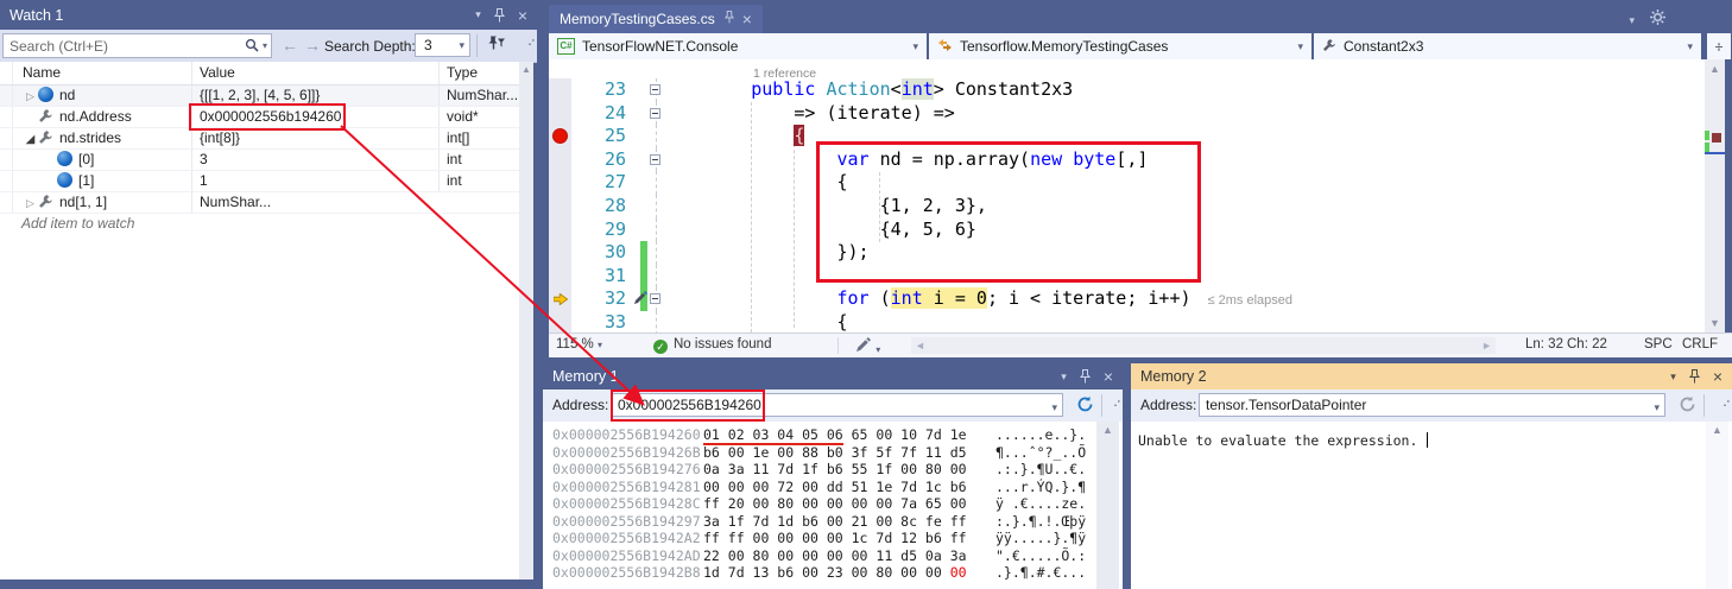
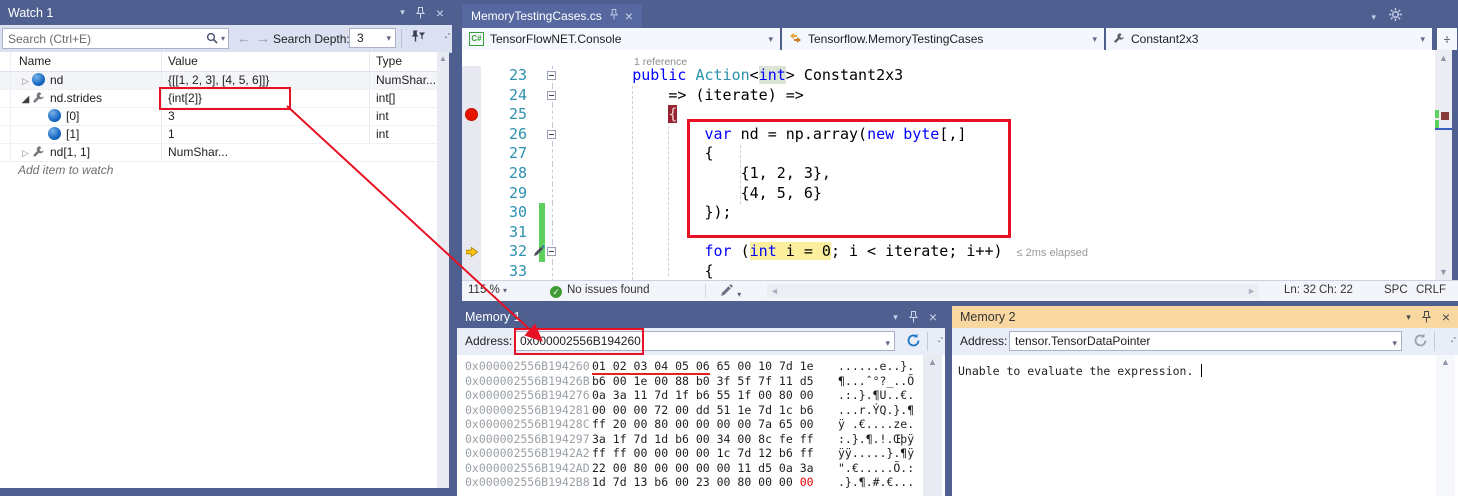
  Watch 1
  ▾
  ×
  Search (Ctrl+E)
  ▾
  ←
  →
  Search Depth
  3
  ▾
  Name
  Value
  Type
  ▷ nd
  {[[1, 2, 3], [4, 5, 6]]}
  NumShar...
- nd.Address
- 0x000002556b194260
- void*
  ◢ nd.strides
- {int[8]}
+ {int[2]}
  int[]
  [0]
  3
  int
  [1]
  1
  int
  ▷ nd[1, 1]
  NumShar...
  Add item to watch
  ▲
  MemoryTestingCases.cs
  ×
  ▾
  C#
  TensorFlowNET.Console
  ▾
  Tensorflow.MemoryTestingCases
  ▾
  Constant2x3
  ▾
  1 reference
  23
  public Action<int> Constant2x3
  24
  => (iterate) =>
  25
  {
  26
  var nd = np.array(new byte[,]
  27
  {
  28
  {1, 2, 3},
  29
  {4, 5, 6}
  30
  });
  31
  32
  for (int i = 0; i < iterate; i++) ≤ 2ms elapsed
  33
  {
  ▲
  ▼
  115 % ▾
  ✓ No issues found
  ▾
  ◄
  ►
  Ln: 32
  Ch: 22
  SPC
  CRLF
  Memory
  ▾
  ×
  Address:
  0x000002556B194260
  ▾
  0x000002556B194260
  01 02 03 04 05 06 65 00 10 7d 1e
  ......e..}.
  0x000002556B19426B
  b6 00 1e 00 88 b0 3f 5f 7f 11 d5
  ¶...ˆ°?_..Õ
  0x000002556B194276
  0a 3a 11 7d 1f b6 55 1f 00 80 00
  .:.}.¶U..€.
  0x000002556B194281
  00 00 00 72 00 dd 51 1e 7d 1c b6
  ...r.ÝQ.}.¶
  0x000002556B19428C
  ff 20 00 80 00 00 00 00 7a 65 00
  ÿ .€....ze.
  0x000002556B194297
- 3a 1f 7d 1d b6 00 21 00 8c fe ff
+ 3a 1f 7d 1d b6 00 34 00 8c fe ff
  :.}.¶.!.Œþÿ
  0x000002556B1942A2
  ff ff 00 00 00 00 1c 7d 12 b6 ff
  ÿÿ.....}.¶ÿ
  0x000002556B1942AD
  22 00 80 00 00 00 00 11 d5 0a 3a
  ".€.....Õ.:
  0x000002556B1942B8
  1d 7d 13 b6 00 23 00 80 00 00 00
  .}.¶.#.€...
  ▲
  Memory 2
  ▾
  ×
  Address:
  tensor.TensorDataPointer
  ▾
  Unable to evaluate the expression.
  ▲
